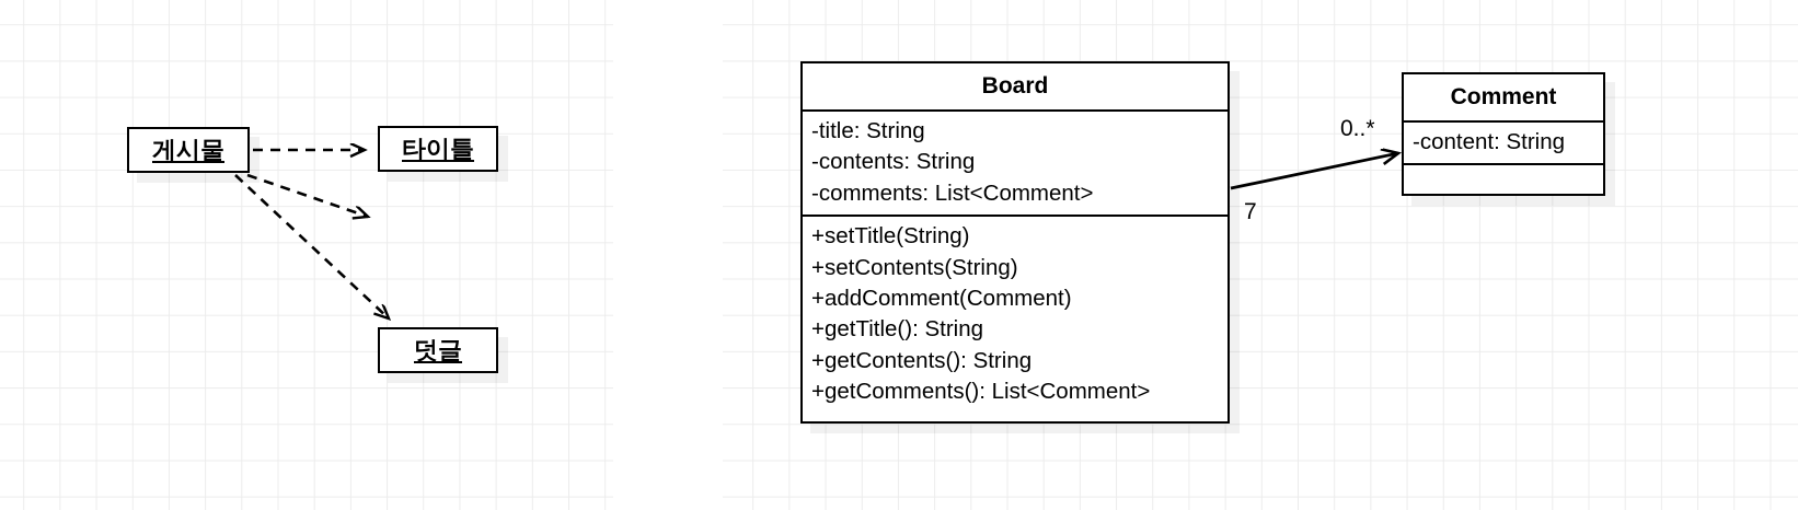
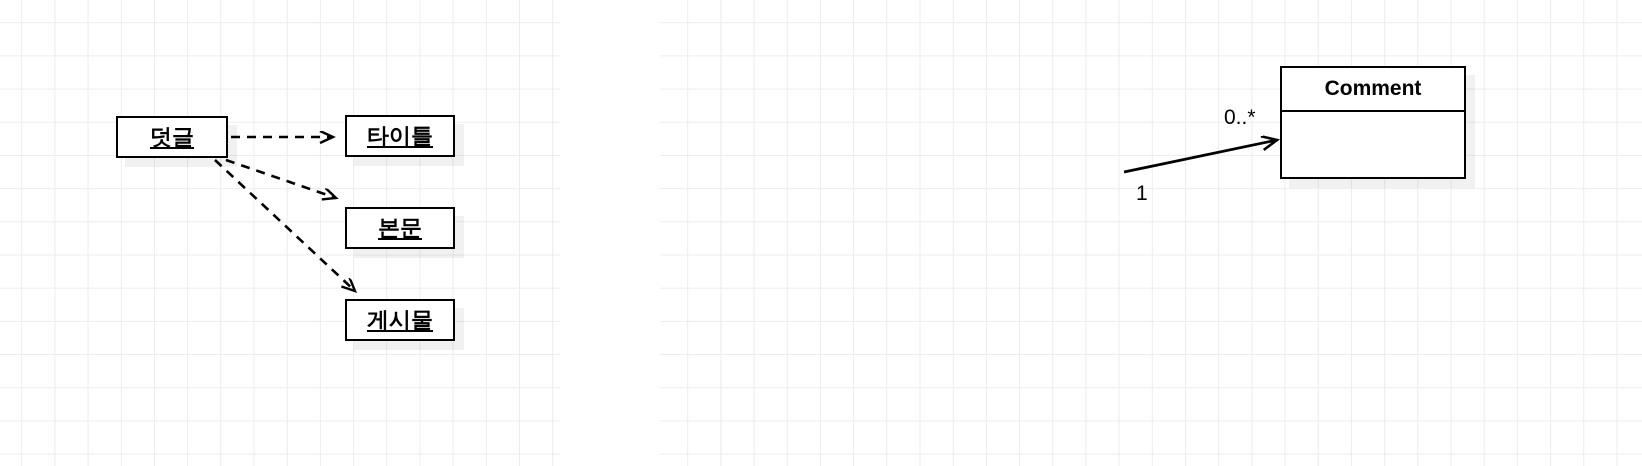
- 게시물
+ 덧글
  타이틀
+ 본문
- 덧글
+ 게시물
- Board
- -title: String
- -contents: String
- -comments: List<Comment>
- +setTitle(String)
- +setContents(String)
- +addComment(Comment)
- +getTitle(): String
- +getContents(): String
- +getComments(): List<Comment>
  Comment
- -content: String
- 7
+ 1
  0..*
